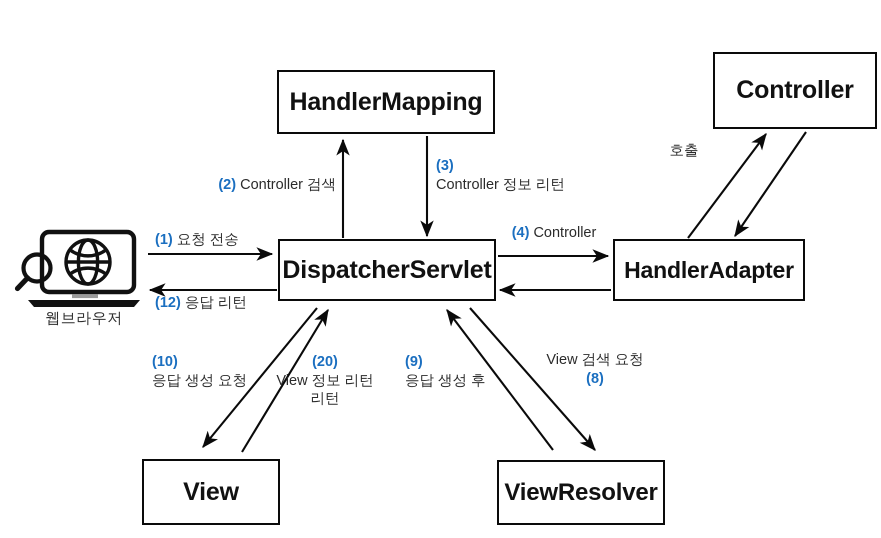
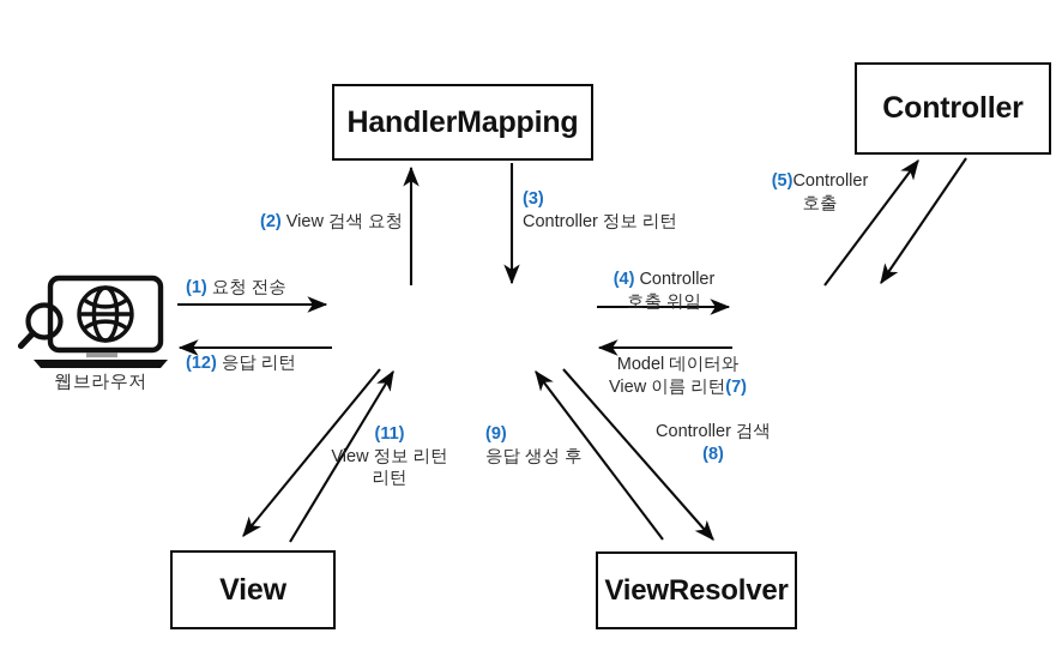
  HandlerMapping
  Controller
- DispatcherServlet
- HandlerAdapter
  View
  ViewResolver
  웹브라우저
  (1) 요청 전송
  (12) 응답 리턴
- (2) Controller 검색
+ (2) View 검색 요청
  (3)
  Controller 정보 리턴
  (4) Controller
+ 호출 위임
+ Model 데이터와
+ View 이름 리턴(7)
+ (5)Controller
  호출
- (10)
- 응답 생성 요청
- (20)
+ (11)
  View 정보 리턴
  리턴
  (9)
  응답 생성 후
- View 검색 요청
+ Controller 검색
  (8)
